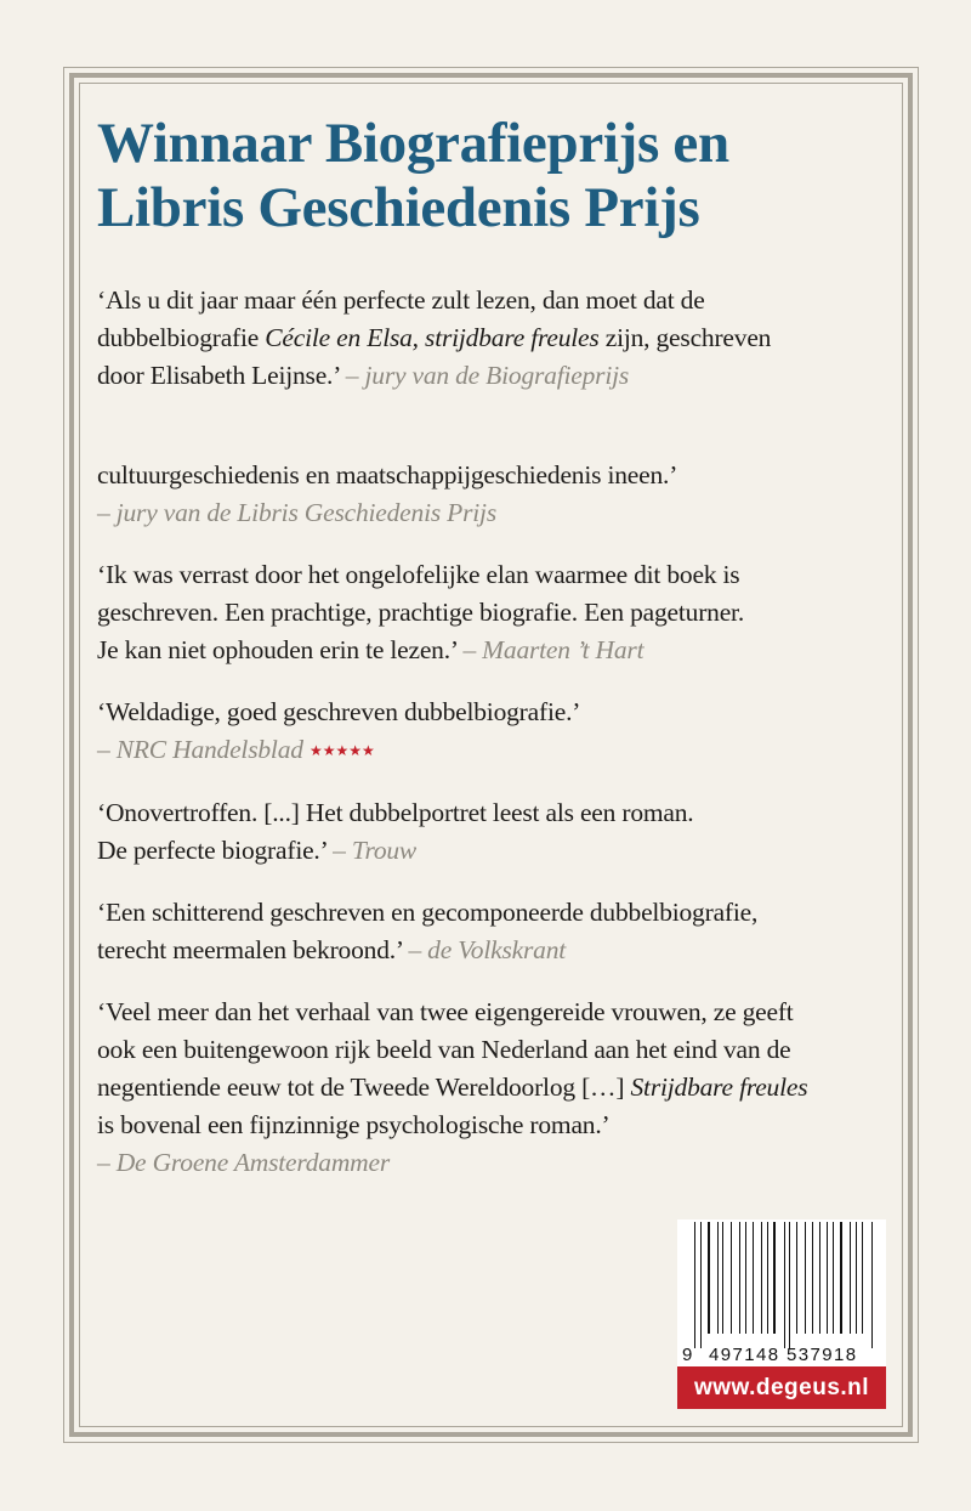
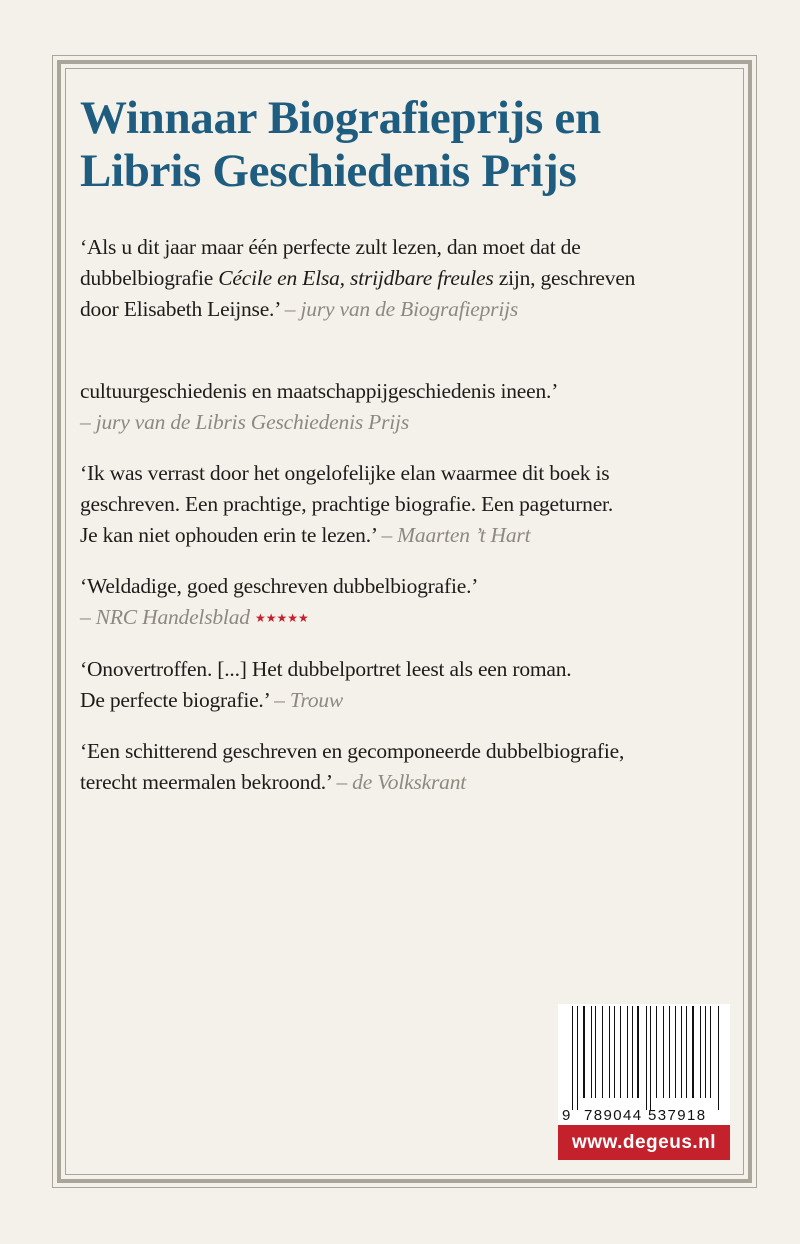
  Winnaar Biografieprijs en
  Libris Geschiedenis Prijs
  ‘Als u dit jaar maar één perfecte zult lezen, dan moet dat de
  dubbelbiografie Cécile en Elsa, strijdbare freules zijn, geschreven
  door Elisabeth Leijnse.’ – jury van de Biografieprijs
  cultuurgeschiedenis en maatschappijgeschiedenis ineen.’
  – jury van de Libris Geschiedenis Prijs
  ‘Ik was verrast door het ongelofelijke elan waarmee dit boek is
  geschreven. Een prachtige, prachtige biografie. Een pageturner.
  Je kan niet ophouden erin te lezen.’ – Maarten ’t Hart
  ‘Weldadige, goed geschreven dubbelbiografie.’
  – NRC Handelsblad ★★★★★
  ‘Onovertroffen. [...] Het dubbelportret leest als een roman.
  De perfecte biografie.’ – Trouw
  ‘Een schitterend geschreven en gecomponeerde dubbelbiografie,
  terecht meermalen bekroond.’ – de Volkskrant
- ‘Veel meer dan het verhaal van twee eigengereide vrouwen, ze geeft
- ook een buitengewoon rijk beeld van Nederland aan het eind van de
- negentiende eeuw tot de Tweede Wereldoorlog […] Strijdbare freules
- is bovenal een fijnzinnige psychologische roman.’
- – De Groene Amsterdammer
  9
- 497148 537918
+ 789044 537918
  www.degeus.nl
